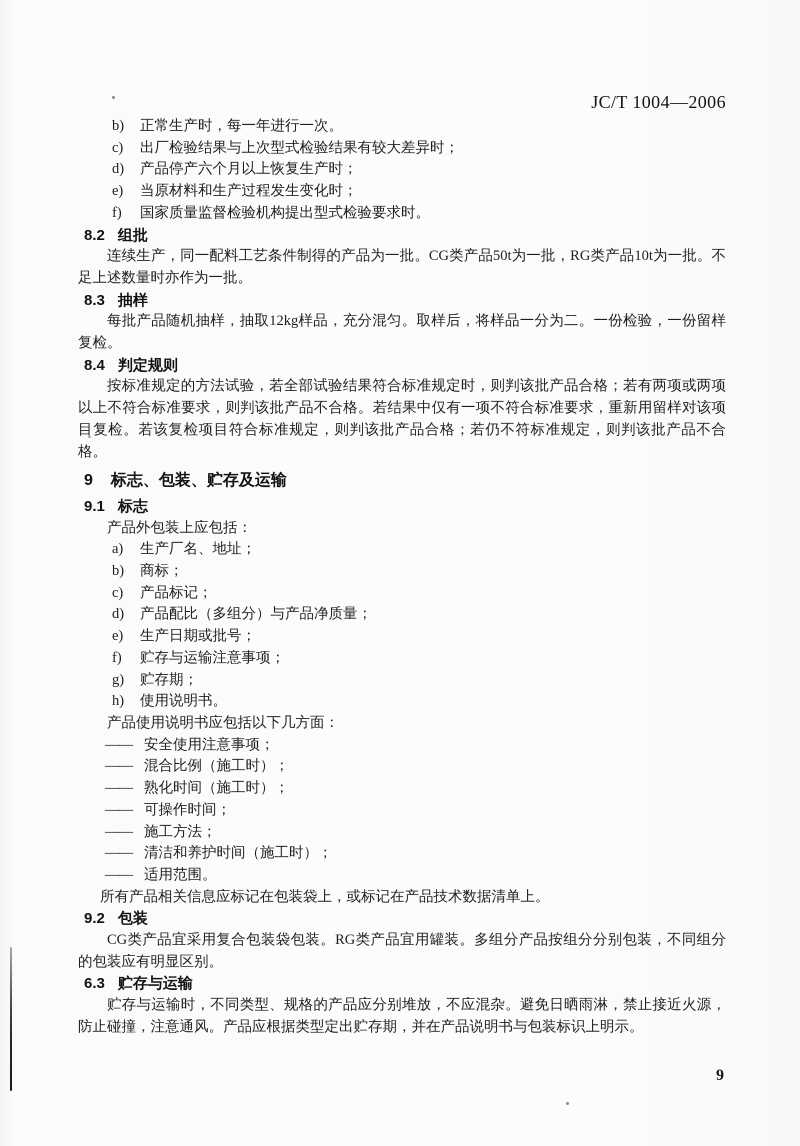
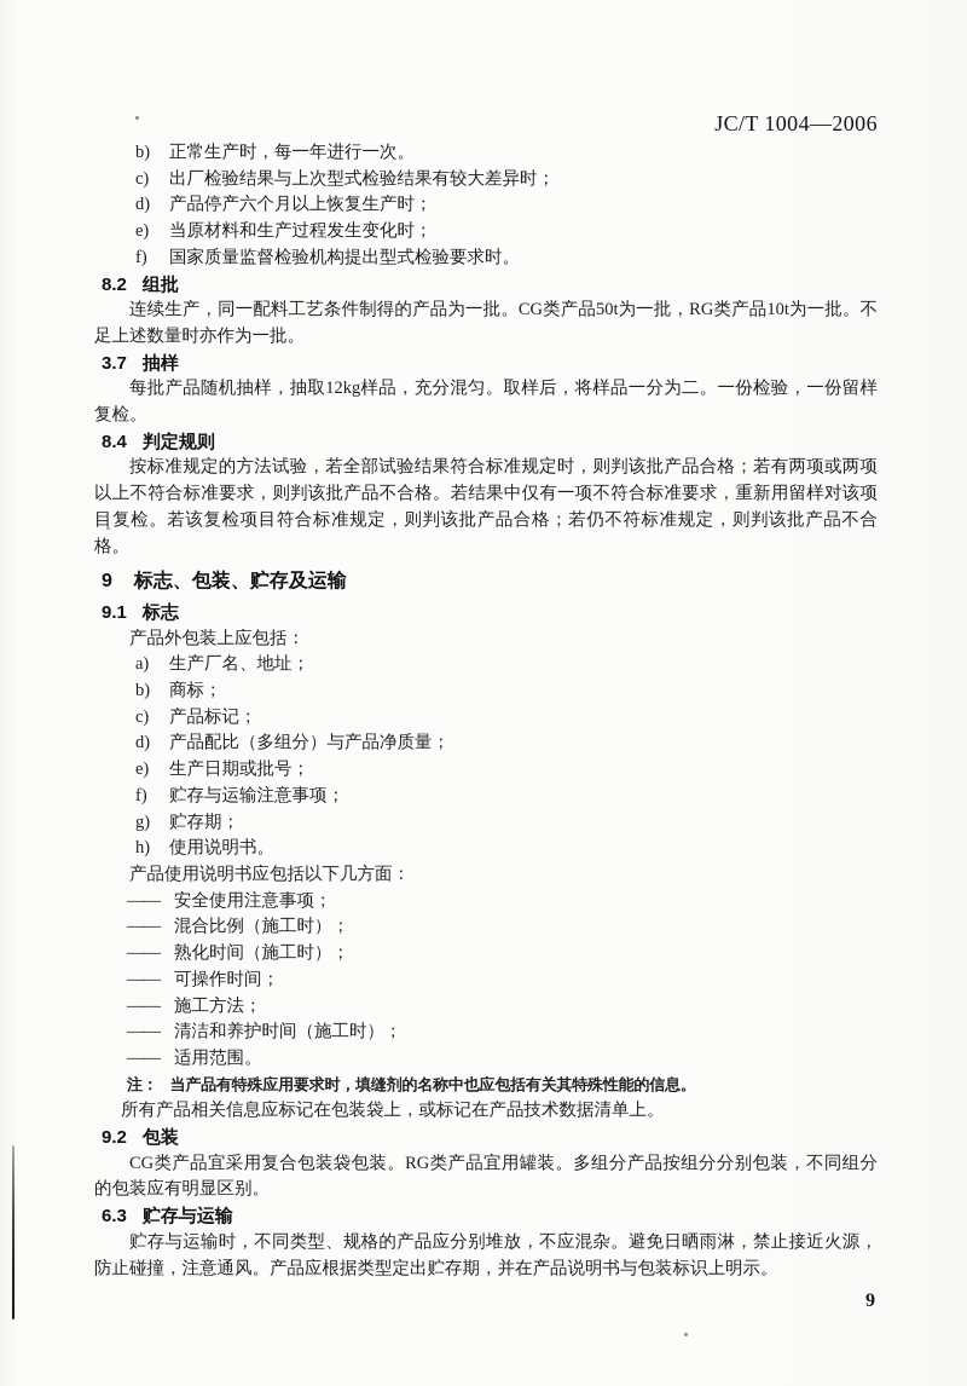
  JC/T 1004—2006
  b)
  正常生产时，每一年进行一次。
  c)
  出厂检验结果与上次型式检验结果有较大差异时；
  d)
  产品停产六个月以上恢复生产时；
  e)
  当原材料和生产过程发生变化时；
  f)
  国家质量监督检验机构提出型式检验要求时。
  8.2 组批
  连续生产，同一配料工艺条件制得的产品为一批。CG类产品50t为一批，RG类产品10t为一批。不足上述数量时亦作为一批。
- 8.3 抽样
+ 3.7 抽样
  每批产品随机抽样，抽取12kg样品，充分混匀。取样后，将样品一分为二。一份检验，一份留样复检。
  8.4 判定规则
  按标准规定的方法试验，若全部试验结果符合标准规定时，则判该批产品合格；若有两项或两项以上不符合标准要求，则判该批产品不合格。若结果中仅有一项不符合标准要求，重新用留样对该项目复检。若该复检项目符合标准规定，则判该批产品合格；若仍不符标准规定，则判该批产品不合格。
  9 标志、包装、贮存及运输
  9.1 标志
  产品外包装上应包括：
  a)
  生产厂名、地址；
  b)
  商标；
  c)
  产品标记；
  d)
  产品配比（多组分）与产品净质量；
  e)
  生产日期或批号；
  f)
  贮存与运输注意事项；
  g)
  贮存期；
  h)
  使用说明书。
  产品使用说明书应包括以下几方面：
  —— 安全使用注意事项；
  —— 混合比例（施工时）；
  —— 熟化时间（施工时）；
  —— 可操作时间；
  —— 施工方法；
  —— 清洁和养护时间（施工时）；
  —— 适用范围。
+ 注：
+ 当产品有特殊应用要求时，填缝剂的名称中也应包括有关其特殊性能的信息。
  所有产品相关信息应标记在包装袋上，或标记在产品技术数据清单上。
  9.2 包装
  CG类产品宜采用复合包装袋包装。RG类产品宜用罐装。多组分产品按组分分别包装，不同组分的包装应有明显区别。
  6.3 贮存与运输
  贮存与运输时，不同类型、规格的产品应分别堆放，不应混杂。避免日晒雨淋，禁止接近火源，防止碰撞，注意通风。产品应根据类型定出贮存期，并在产品说明书与包装标识上明示。
  9
